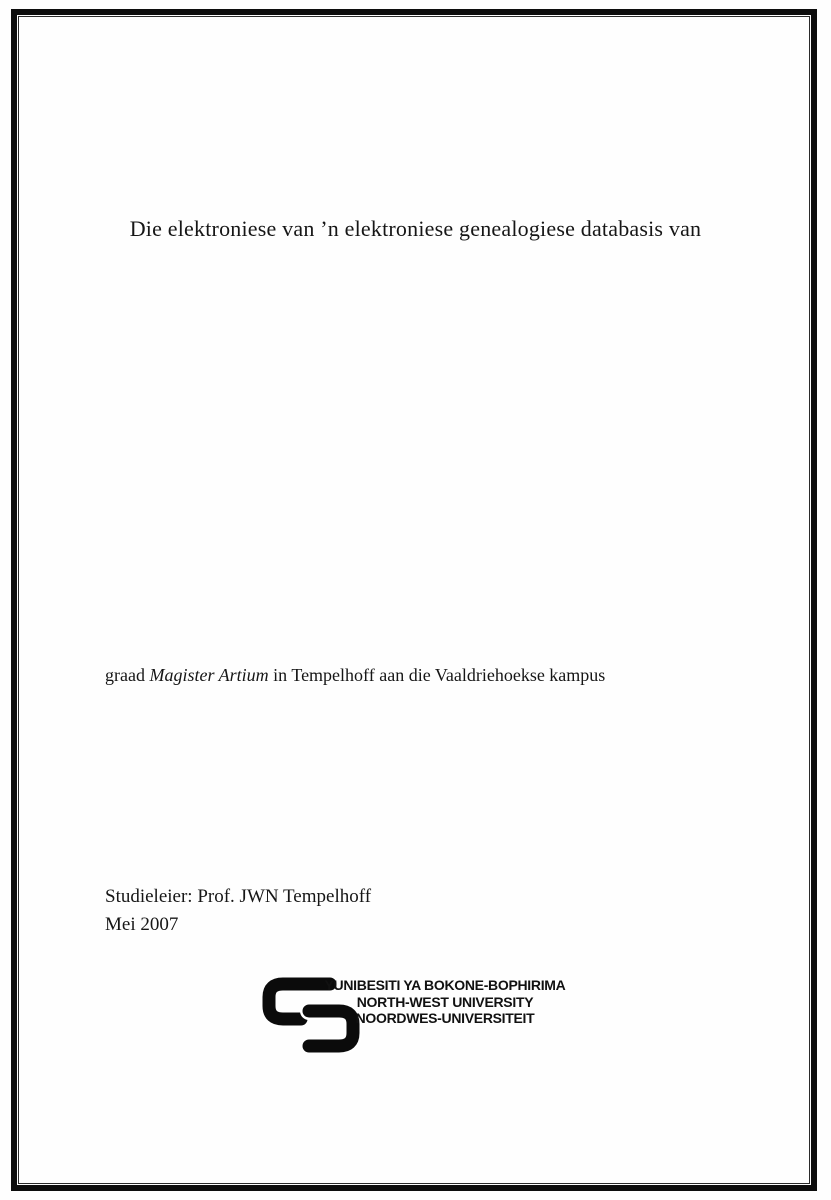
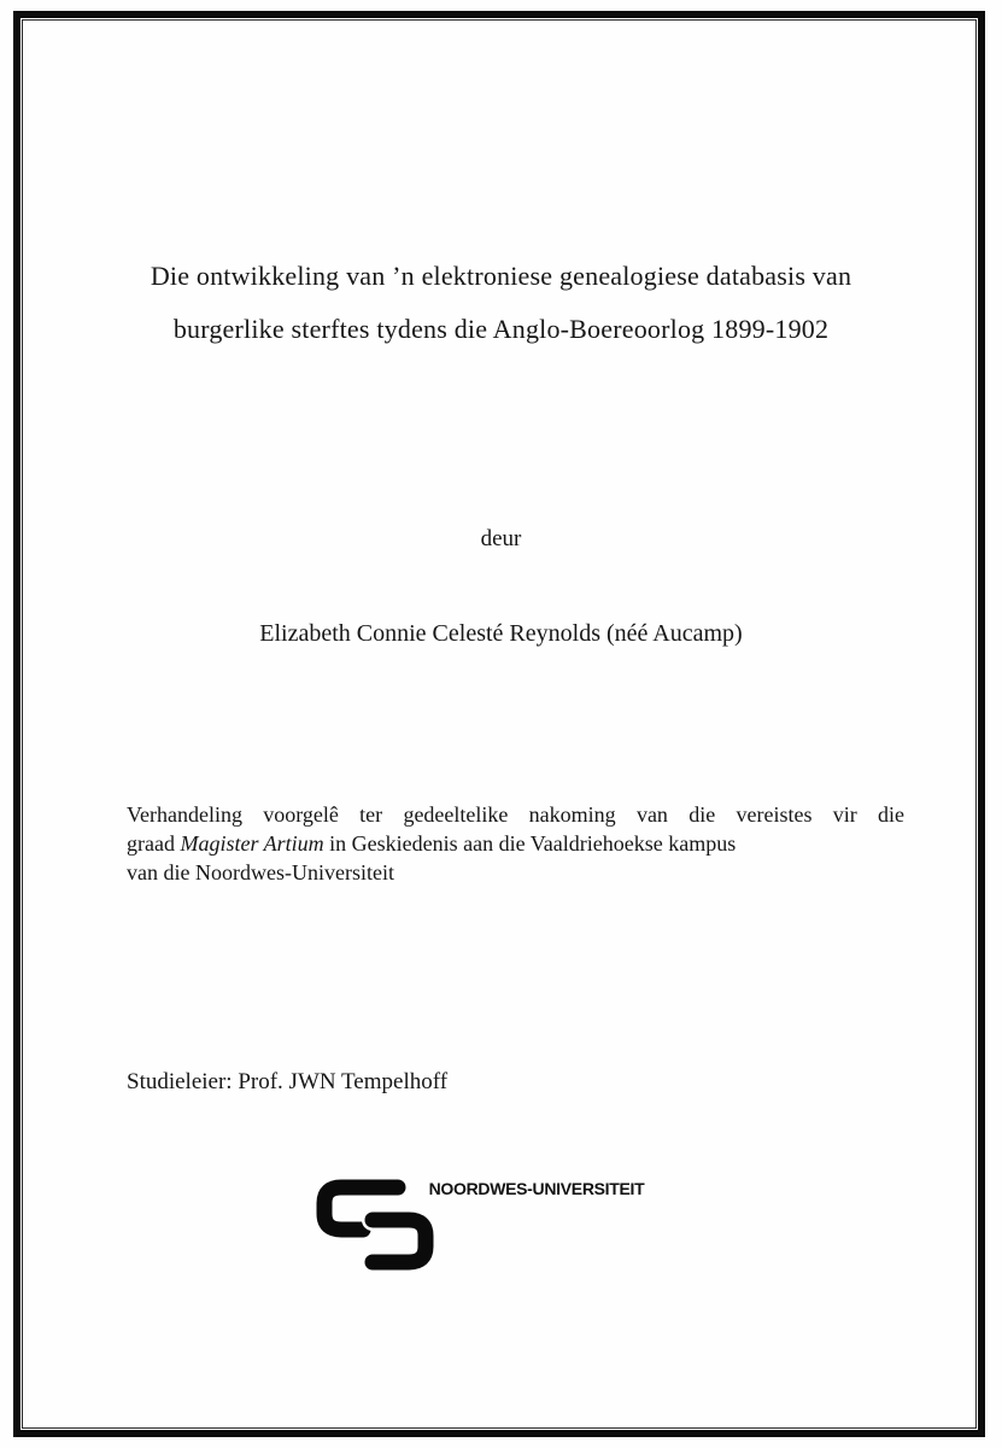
- Die elektroniese van ’n elektroniese genealogiese databasis van
+ Die ontwikkeling van ’n elektroniese genealogiese databasis van
+ burgerlike sterftes tydens die Anglo-Boereoorlog 1899-1902
+ deur
+ Elizabeth Connie Celesté Reynolds (néé Aucamp)
+ Verhandeling voorgelê ter gedeeltelike nakoming van die vereistes vir die
- graad Magister Artium in Tempelhoff aan die Vaaldriehoekse kampus
+ graad Magister Artium in Geskiedenis aan die Vaaldriehoekse kampus
+ van die Noordwes-Universiteit
  Studieleier: Prof. JWN Tempelhoff
- Mei 2007
- YUNIBESITI YA BOKONE-BOPHIRIMA
- NORTH-WEST UNIVERSITY
  NOORDWES-UNIVERSITEIT
